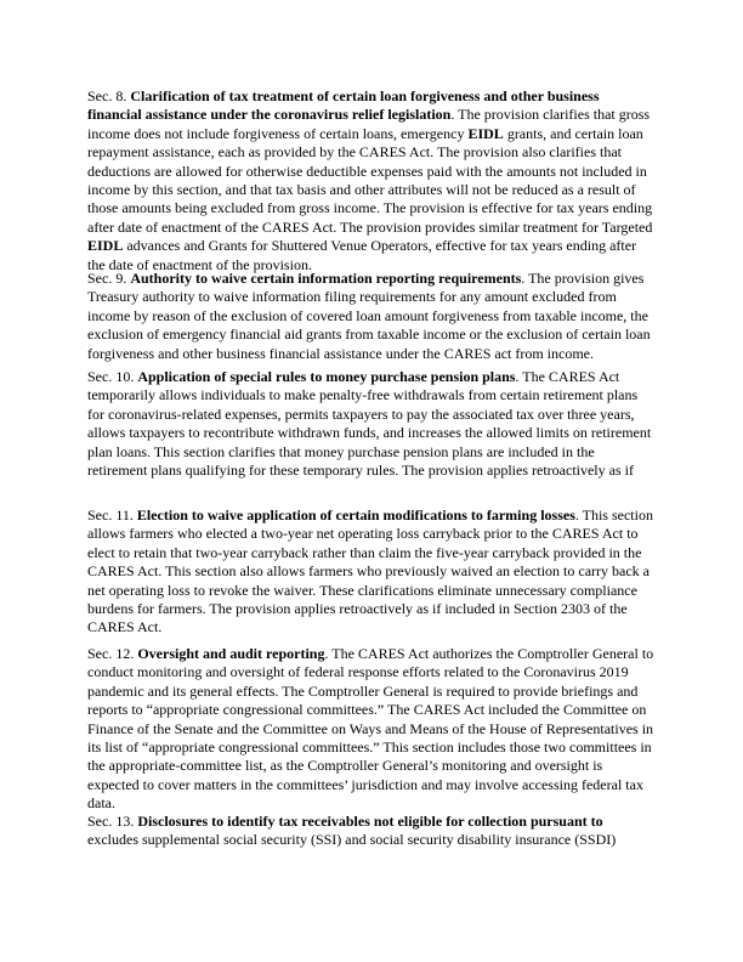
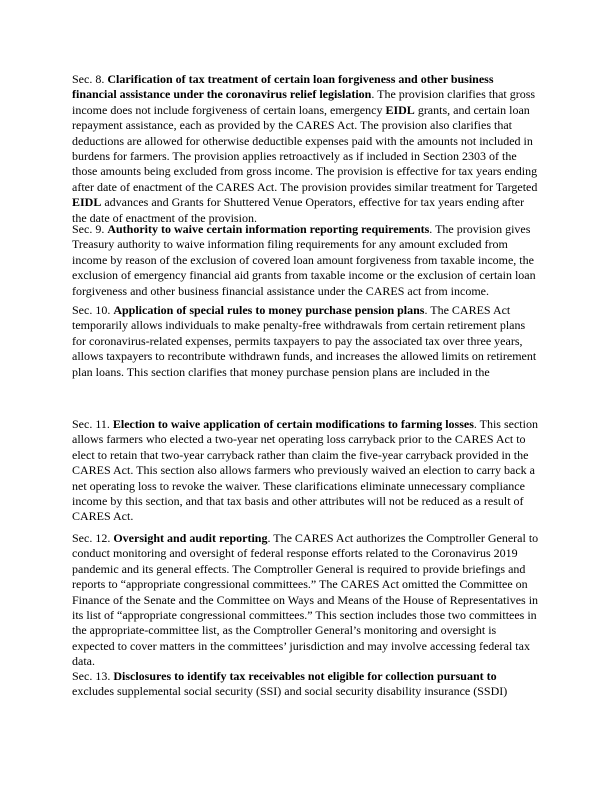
  Sec. 8. Clarification of tax treatment of certain loan forgiveness and other business
  financial assistance under the coronavirus relief legislation. The provision clarifies that gross
  income does not include forgiveness of certain loans, emergency EIDL grants, and certain loan
  repayment assistance, each as provided by the CARES Act. The provision also clarifies that
  deductions are allowed for otherwise deductible expenses paid with the amounts not included in
- income by this section, and that tax basis and other attributes will not be reduced as a result of
+ burdens for farmers. The provision applies retroactively as if included in Section 2303 of the
  those amounts being excluded from gross income. The provision is effective for tax years ending
  after date of enactment of the CARES Act. The provision provides similar treatment for Targeted
  EIDL advances and Grants for Shuttered Venue Operators, effective for tax years ending after
  the date of enactment of the provision.
  Sec. 9. Authority to waive certain information reporting requirements. The provision gives
  Treasury authority to waive information filing requirements for any amount excluded from
  income by reason of the exclusion of covered loan amount forgiveness from taxable income, the
  exclusion of emergency financial aid grants from taxable income or the exclusion of certain loan
  forgiveness and other business financial assistance under the CARES act from income.
  Sec. 10. Application of special rules to money purchase pension plans. The CARES Act
  temporarily allows individuals to make penalty-free withdrawals from certain retirement plans
  for coronavirus-related expenses, permits taxpayers to pay the associated tax over three years,
  allows taxpayers to recontribute withdrawn funds, and increases the allowed limits on retirement
  plan loans. This section clarifies that money purchase pension plans are included in the
- retirement plans qualifying for these temporary rules. The provision applies retroactively as if
  Sec. 11. Election to waive application of certain modifications to farming losses. This section
  allows farmers who elected a two-year net operating loss carryback prior to the CARES Act to
  elect to retain that two-year carryback rather than claim the five-year carryback provided in the
  CARES Act. This section also allows farmers who previously waived an election to carry back a
  net operating loss to revoke the waiver. These clarifications eliminate unnecessary compliance
- burdens for farmers. The provision applies retroactively as if included in Section 2303 of the
+ income by this section, and that tax basis and other attributes will not be reduced as a result of
  CARES Act.
  Sec. 12. Oversight and audit reporting. The CARES Act authorizes the Comptroller General to
  conduct monitoring and oversight of federal response efforts related to the Coronavirus 2019
  pandemic and its general effects. The Comptroller General is required to provide briefings and
- reports to “appropriate congressional committees.” The CARES Act included the Committee on
+ reports to “appropriate congressional committees.” The CARES Act omitted the Committee on
  Finance of the Senate and the Committee on Ways and Means of the House of Representatives in
  its list of “appropriate congressional committees.” This section includes those two committees in
  the appropriate-committee list, as the Comptroller General’s monitoring and oversight is
  expected to cover matters in the committees’ jurisdiction and may involve accessing federal tax
  data.
  Sec. 13. Disclosures to identify tax receivables not eligible for collection pursuant to
  excludes supplemental social security (SSI) and social security disability insurance (SSDI)
